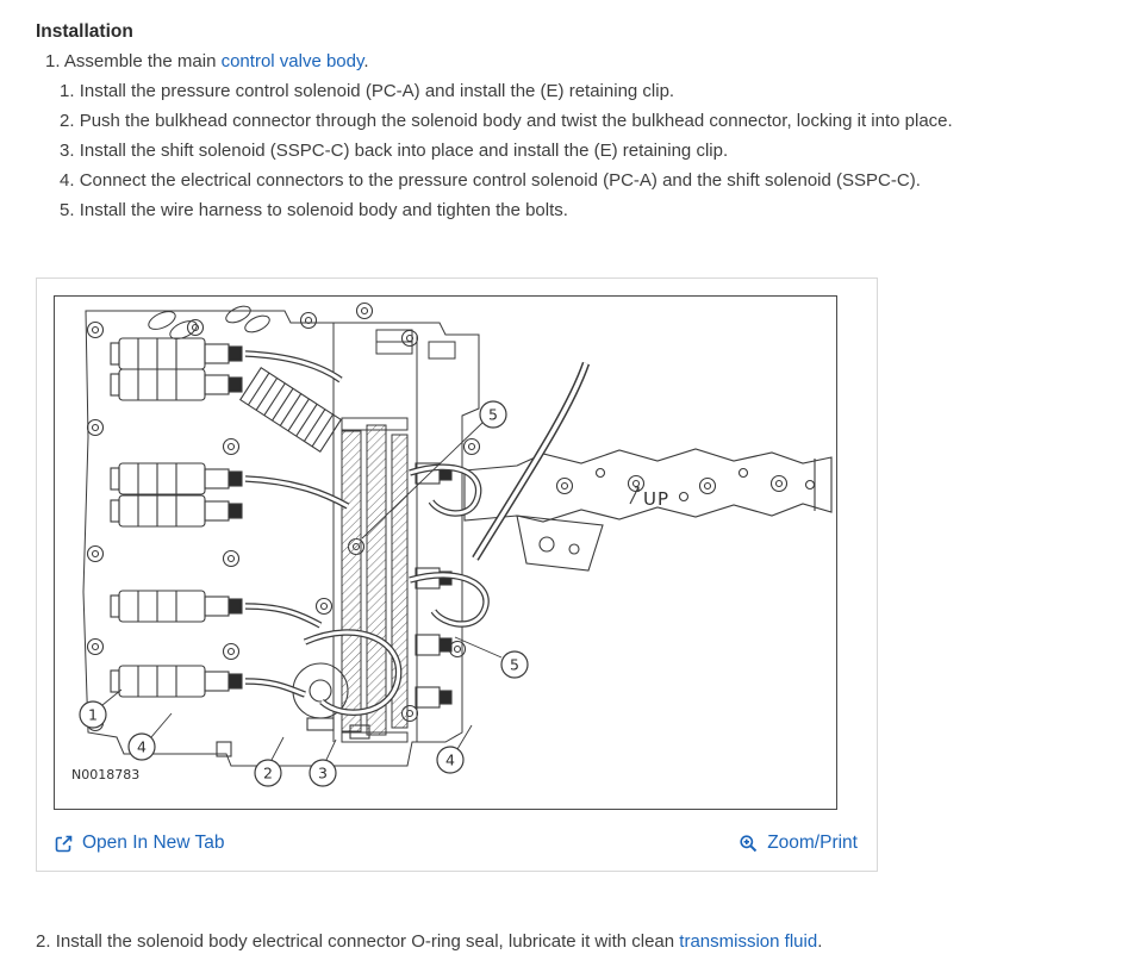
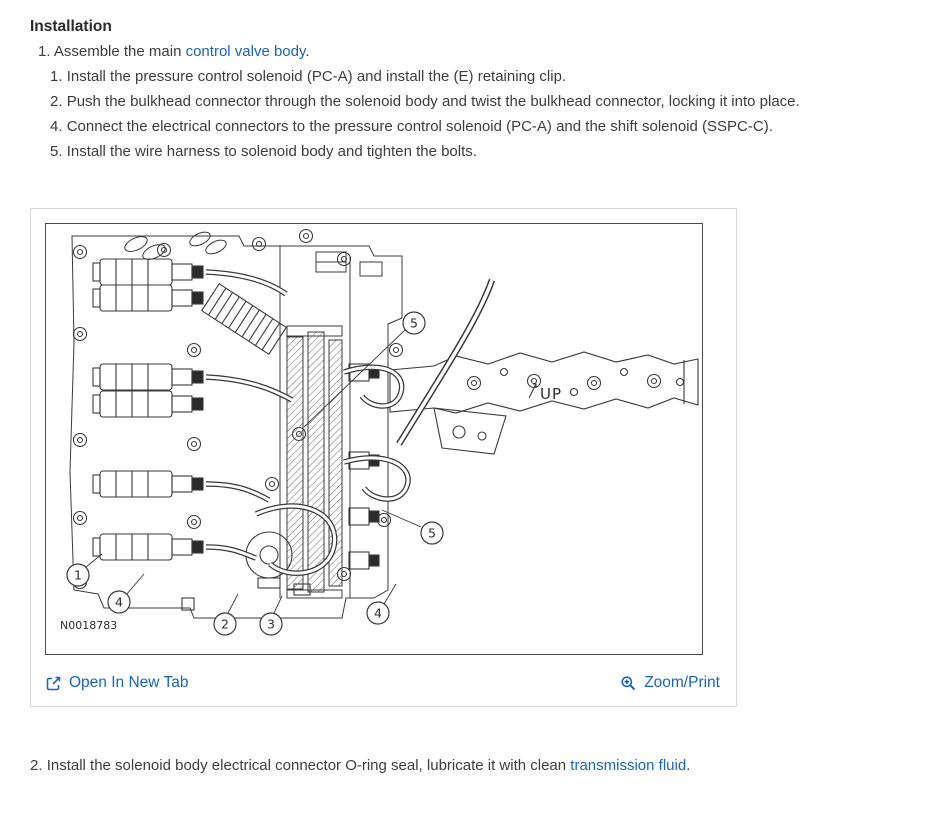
  Installation
  1. Assemble the main control valve body.
  1. Install the pressure control solenoid (PC-A) and install the (E) retaining clip.
  2. Push the bulkhead connector through the solenoid body and twist the bulkhead connector, locking it into place.
- 3. Install the shift solenoid (SSPC-C) back into place and install the (E) retaining clip.
  4. Connect the electrical connectors to the pressure control solenoid (PC-A) and the shift solenoid (SSPC-C).
  5. Install the wire harness to solenoid body and tighten the bolts.
  5
  5
  1
  4
  2
  3
  4
  UP
  N0018783
  Open In New Tab
  Zoom/Print
  2. Install the solenoid body electrical connector O-ring seal, lubricate it with clean transmission fluid.
